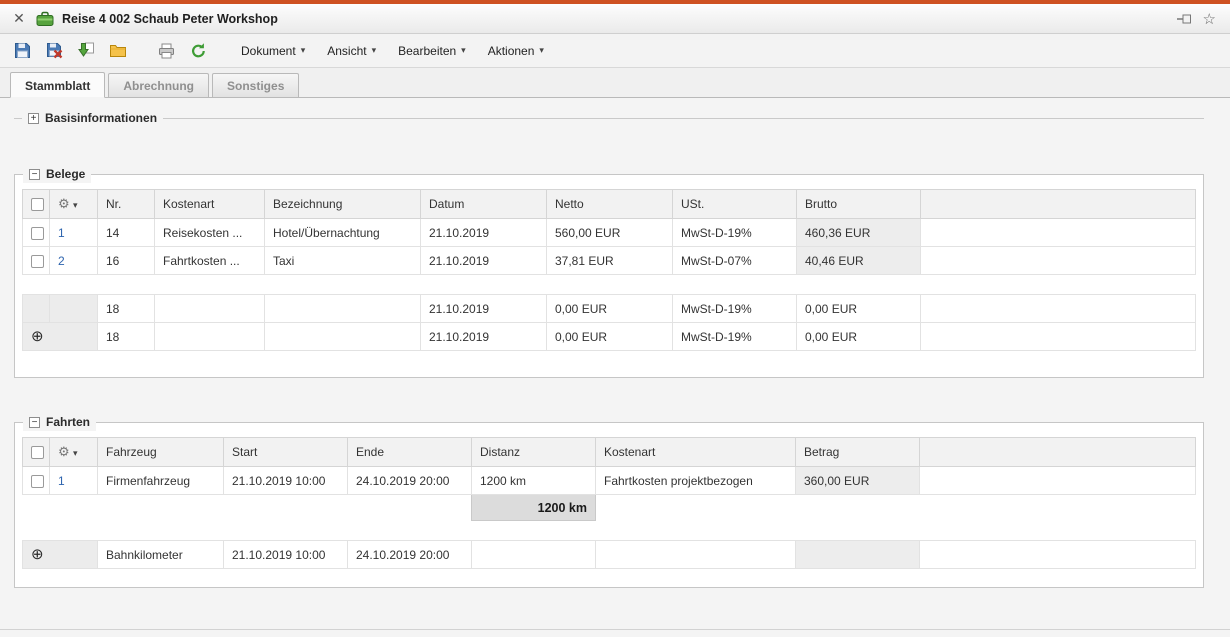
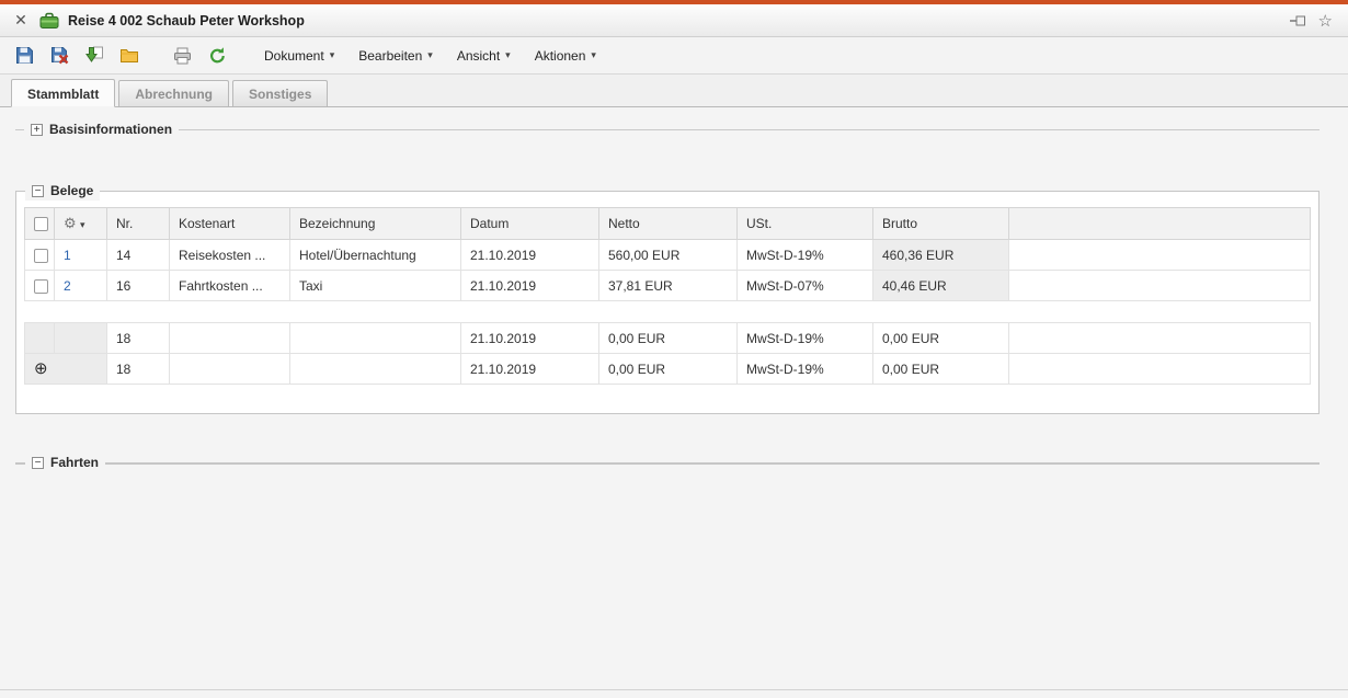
  ✕
  Reise 4 002 Schaub Peter Workshop
  ☆
  Dokument
  ▾
- Ansicht
+ Bearbeiten
  ▾
- Bearbeiten
+ Ansicht
  ▾
  Aktionen
  ▾
  Stammblatt
  Abrechnung
  Sonstiges
  +
  Basisinformationen
  −
  Belege
  	⚙ ▾	Nr.	Kostenart	Bezeichnung	Datum	Netto	USt.	Brutto
  	1	14	Reisekosten ...	Hotel/Übernachtung	21.10.2019	560,00 EUR	MwSt-D-19%	460,36 EUR
  	2	16	Fahrtkosten ...	Taxi	21.10.2019	37,81 EUR	MwSt-D-07%	40,46 EUR
  		18			21.10.2019	0,00 EUR	MwSt-D-19%	0,00 EUR
  ⊕	18			21.10.2019	0,00 EUR	MwSt-D-19%	0,00 EUR
  −
  Fahrten
- 	⚙ ▾	Fahrzeug	Start	Ende	Distanz	Kostenart	Betrag
- 	1	Firmenfahrzeug	21.10.2019 10:00	24.10.2019 20:00	1200 km	Fahrtkosten projektbezogen	360,00 EUR
- 					1200 km
- ⊕	Bahnkilometer	21.10.2019 10:00	24.10.2019 20:00
